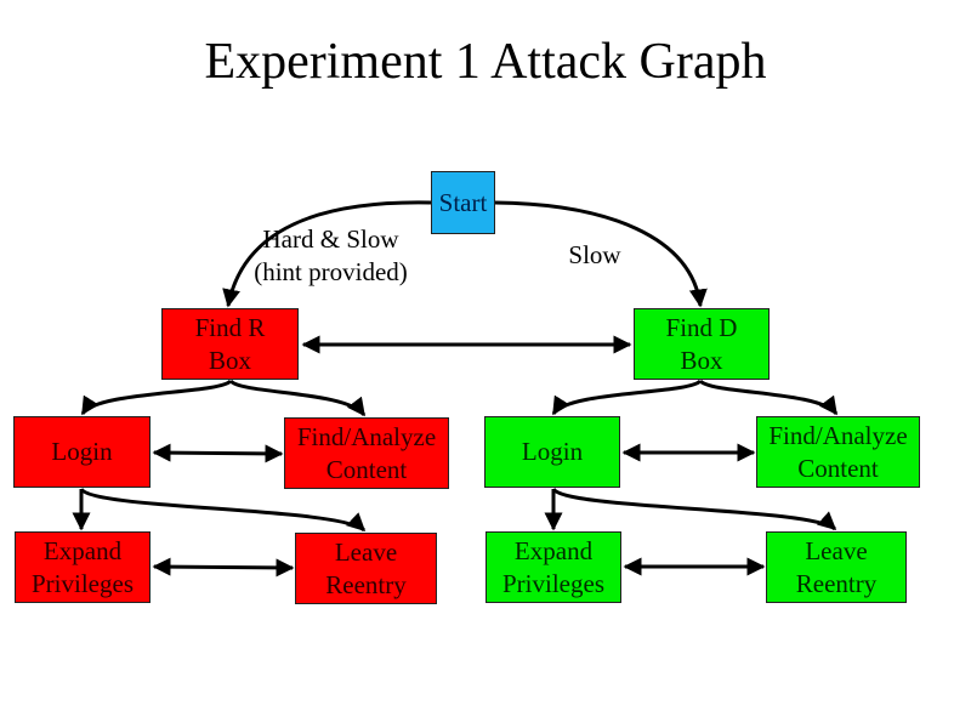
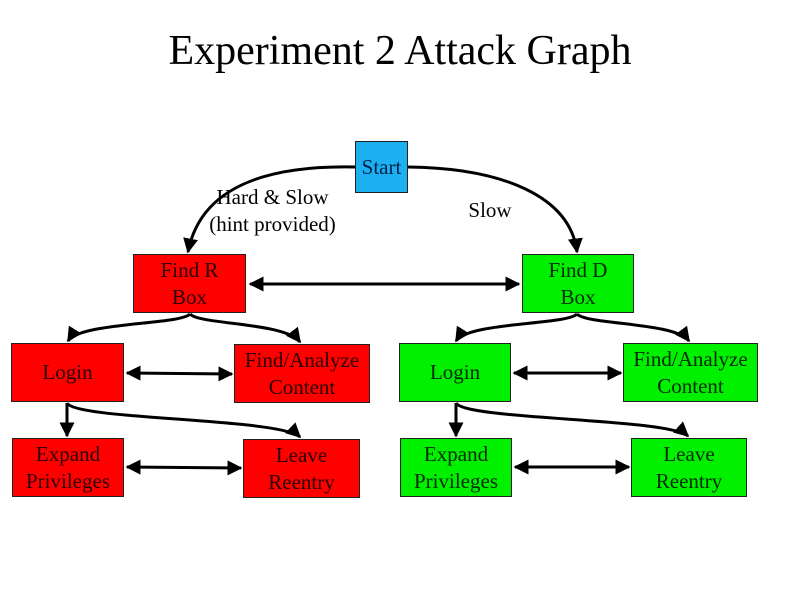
- Experiment 1 Attack Graph
+ Experiment 2 Attack Graph
  Hard & Slow
  (hint provided)
  Slow
  Start
  Find R
  Box
  Find D
  Box
  Login
  Find/Analyze
  Content
  Expand
  Privileges
  Leave
  Reentry
  Login
  Find/Analyze
  Content
  Expand
  Privileges
  Leave
  Reentry
